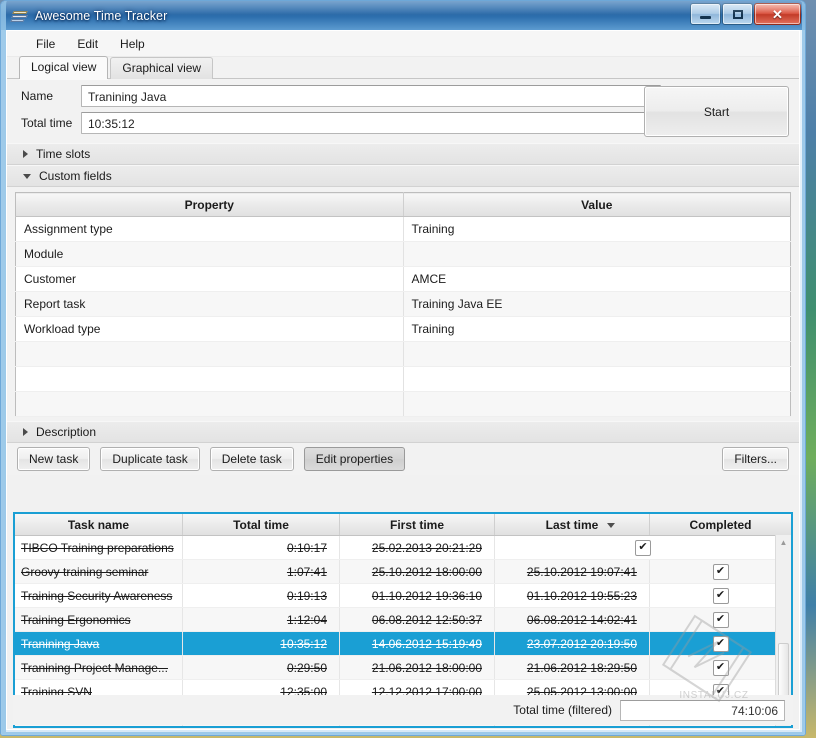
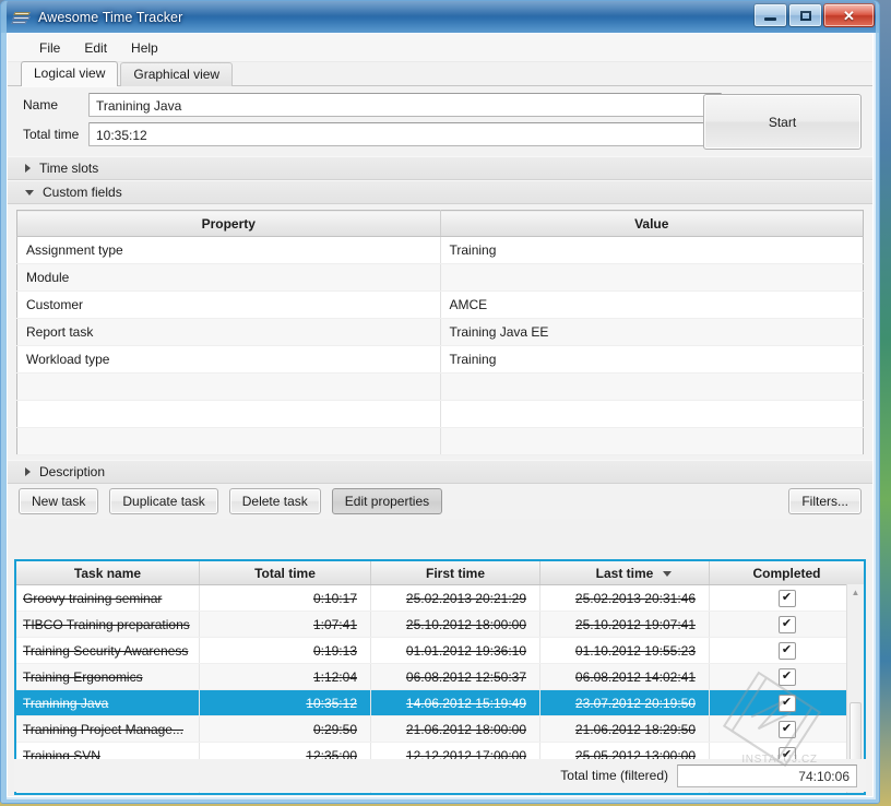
  Awesome Time Tracker
  File
  Edit
  Help
  Logical view
  Graphical view
  Name
  Tranining Java
  Total time
  10:35:12
  Start
  Time slots
  Custom fields
  Property	Value
  Assignment type	Training
  Module
  Customer	AMCE
  Report task	Training Java EE
  Workload type	Training
  Description
  New task
  Duplicate task
  Delete task
  Edit properties
  Filters...
  Task name
  Total time
  First time
  Last time
  Completed
- TIBCO Training preparations
+ Groovy training seminar
  0:10:17
  25.02.2013 20:21:29
+ 25.02.2013 20:31:46
  ✔
- Groovy training seminar
+ TIBCO Training preparations
  1:07:41
  25.10.2012 18:00:00
  25.10.2012 19:07:41
  ✔
  Training Security Awareness
  0:19:13
- 01.10.2012 19:36:10
+ 01.01.2012 19:36:10
  01.10.2012 19:55:23
  ✔
  Training Ergonomics
  1:12:04
  06.08.2012 12:50:37
  06.08.2012 14:02:41
  ✔
  Tranining Java
  10:35:12
  14.06.2012 15:19:49
  23.07.2012 20:19:50
  ✔
  Tranining Project Manage...
  0:29:50
  21.06.2012 18:00:00
  21.06.2012 18:29:50
  ✔
  Training SVN
  12:35:00
  12.12.2012 17:00:00
  25.05.2012 13:00:00
  ✔
  ▲
  Total time (filtered)
  74:10:06
  INSTALUJ.CZ
